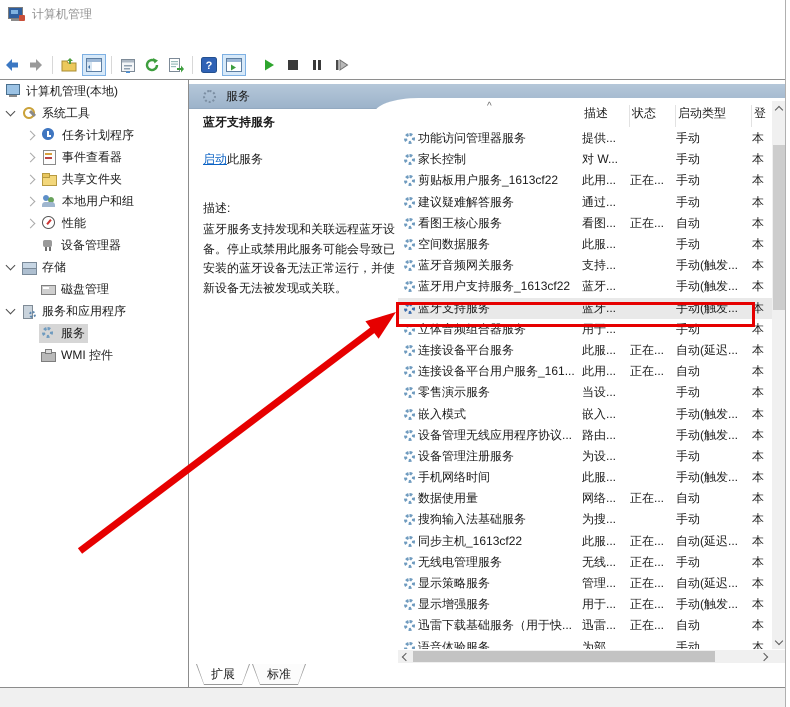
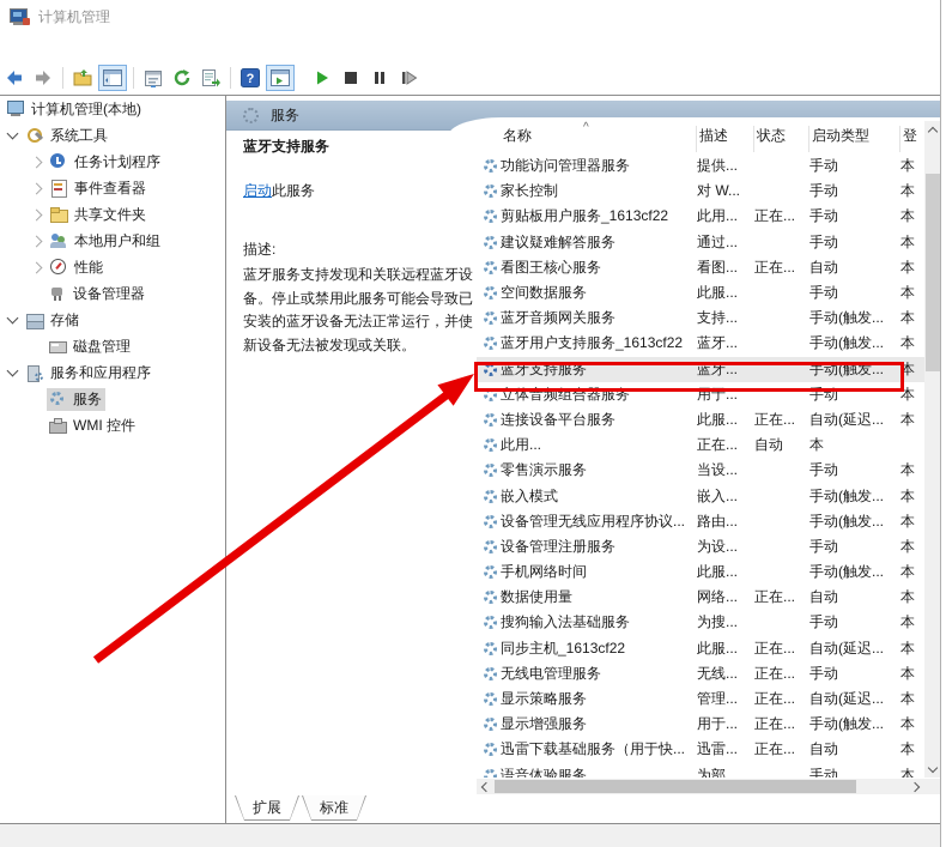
  计算机管理
  ?
  计算机管理(本地)
  系统工具
  任务计划程序
  事件查看器
  共享文件夹
  本地用户和组
  性能
  设备管理器
  存储
  磁盘管理
  服务和应用程序
  服务
  WMI 控件
  服务
  蓝牙支持服务
  启动此服务
  描述:
  蓝牙服务支持发现和关联远程蓝牙设备。停止或禁用此服务可能会导致已安装的蓝牙设备无法正常运行，并使新设备无法被发现或关联。
+ 名称
  描述
  状态
  启动类型
  登
  ^
  功能访问管理器服务
  提供...
  手动
  本
  家长控制
  对 W...
  手动
  本
  剪贴板用户服务_1613cf22
  此用...
  正在...
  手动
  本
  建议疑难解答服务
  通过...
  手动
  本
  看图王核心服务
  看图...
  正在...
  自动
  本
  空间数据服务
  此服...
  手动
  本
  蓝牙音频网关服务
  支持...
  手动(触发...
  本
  蓝牙用户支持服务_1613cf22
  蓝牙...
  手动(触发...
  本
  蓝牙支持服务
  蓝牙...
  手动(触发...
  本
  立体音频组合器服务
  用于...
  手动
  本
  连接设备平台服务
  此服...
  正在...
  自动(延迟...
  本
- 连接设备平台用户服务_161...
  此用...
  正在...
  自动
  本
  零售演示服务
  当设...
  手动
  本
  嵌入模式
  嵌入...
  手动(触发...
  本
  设备管理无线应用程序协议...
  路由...
  手动(触发...
  本
  设备管理注册服务
  为设...
  手动
  本
  手机网络时间
  此服...
  手动(触发...
  本
  数据使用量
  网络...
  正在...
  自动
  本
  搜狗输入法基础服务
  为搜...
  手动
  本
  同步主机_1613cf22
  此服...
  正在...
  自动(延迟...
  本
  无线电管理服务
  无线...
  正在...
  手动
  本
  显示策略服务
  管理...
  正在...
  自动(延迟...
  本
  显示增强服务
  用于...
  正在...
  手动(触发...
  本
  迅雷下载基础服务（用于快...
  迅雷...
  正在...
  自动
  本
  语音体验服务
  为部...
  手动
  本
  扩展
  标准
